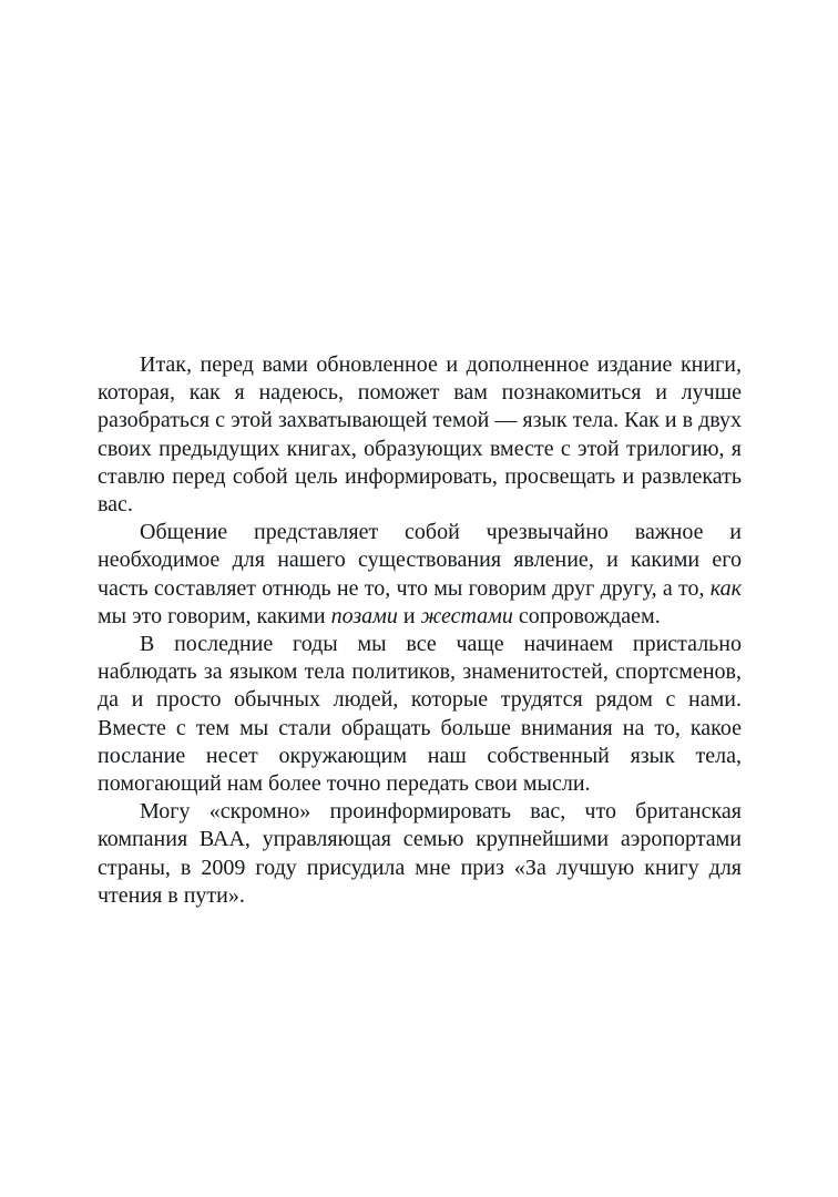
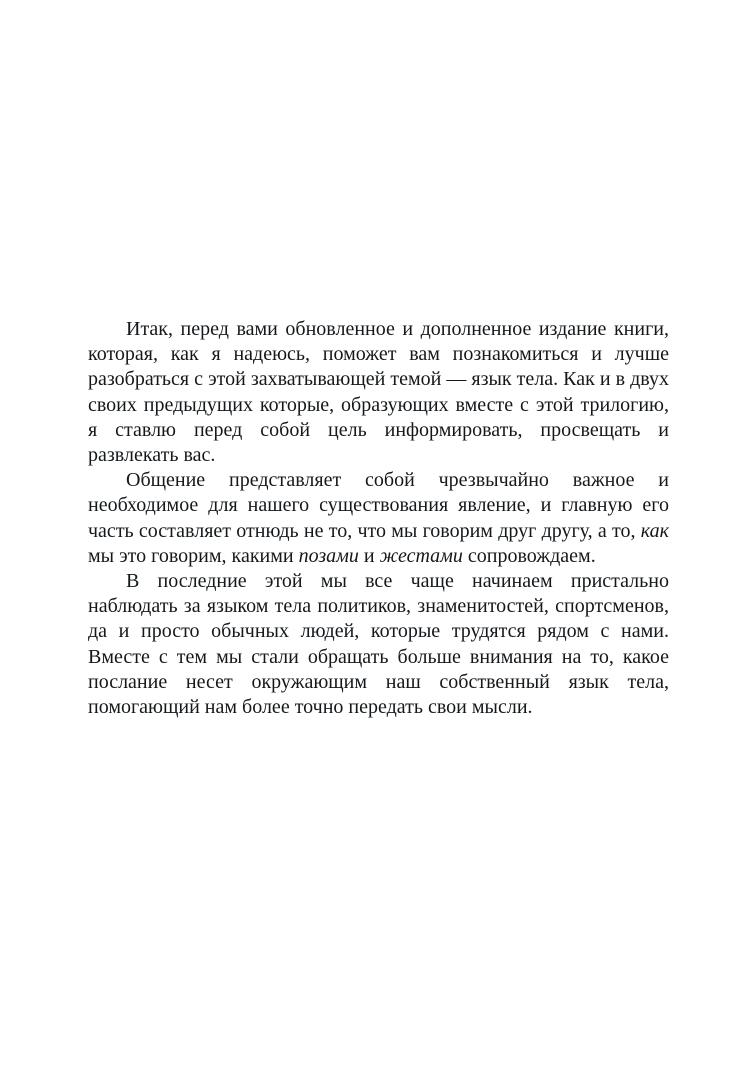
- Итак, перед вами обновленное и дополненное издание книги, которая, как я надеюсь, поможет вам познакомиться и лучше разобраться с этой захватывающей темой — язык тела. Как и в двух своих предыдущих книгах, образующих вместе с этой трилогию, я ставлю перед собой цель информировать, просвещать и развлекать вас.
+ Итак, перед вами обновленное и дополненное издание книги, которая, как я надеюсь, поможет вам познакомиться и лучше разобраться с этой захватывающей темой — язык тела. Как и в двух своих предыдущих которые, образующих вместе с этой трилогию, я ставлю перед собой цель информировать, просвещать и развлекать вас.
- Общение представляет собой чрезвычайно важное и необходимое для нашего существования явление, и какими его часть составляет отнюдь не то, что мы говорим друг другу, а то, как мы это говорим, какими позами и жестами сопровождаем.
+ Общение представляет собой чрезвычайно важное и необходимое для нашего существования явление, и главную его часть составляет отнюдь не то, что мы говорим друг другу, а то, как мы это говорим, какими позами и жестами сопровождаем.
- В последние годы мы все чаще начинаем пристально наблюдать за языком тела политиков, знаменитостей, спортсменов, да и просто обычных людей, которые трудятся рядом с нами. Вместе с тем мы стали обращать больше внимания на то, какое послание несет окружающим наш собственный язык тела, помогающий нам более точно передать свои мысли.
+ В последние этой мы все чаще начинаем пристально наблюдать за языком тела политиков, знаменитостей, спортсменов, да и просто обычных людей, которые трудятся рядом с нами. Вместе с тем мы стали обращать больше внимания на то, какое послание несет окружающим наш собственный язык тела, помогающий нам более точно передать свои мысли.
- Могу «скромно» проинформировать вас, что британская компания ВАА, управляющая семью крупнейшими аэропортами страны, в 2009 году присудила мне приз «За лучшую книгу для чтения в пути».
